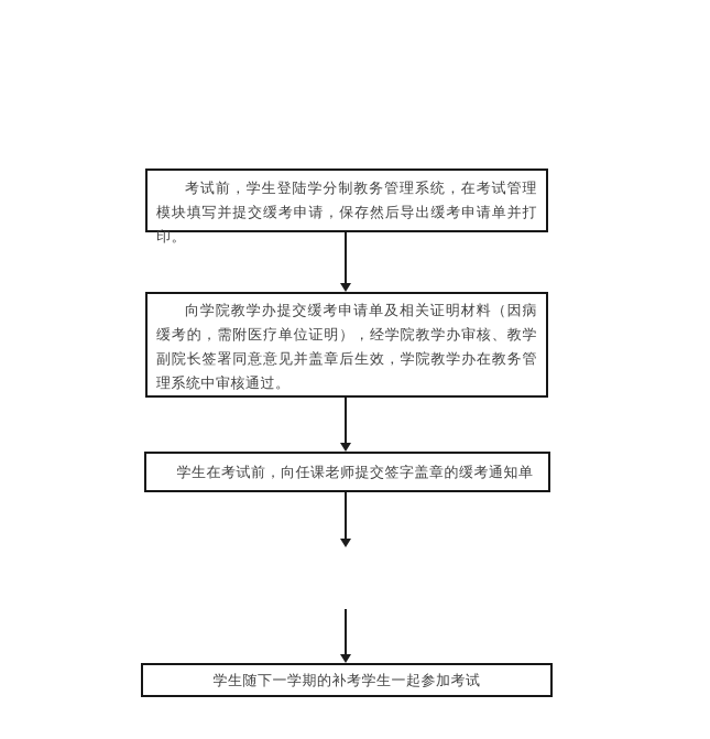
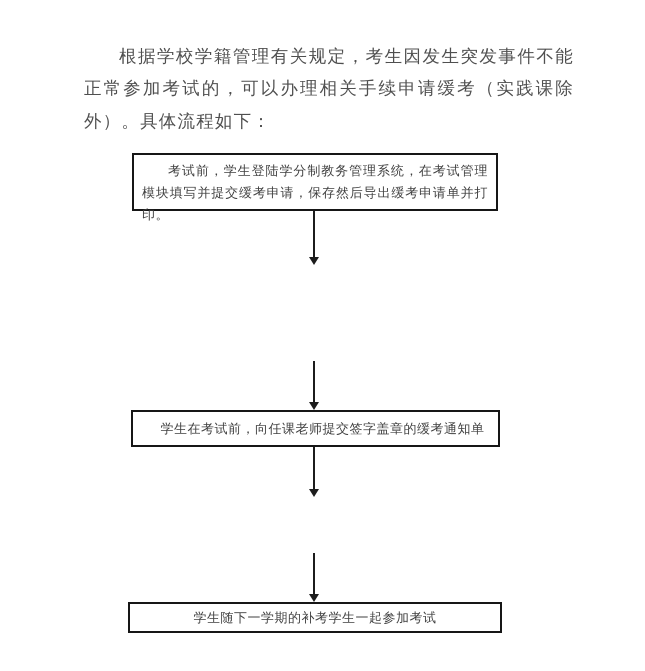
+ 根据学校学籍管理有关规定，考生因发生突发事件不能正常参加考试的，可以办理相关手续申请缓考（实践课除外）。具体流程如下：
  考试前，学生登陆学分制教务管理系统，在考试管理模块填写并提交缓考申请，保存然后导出缓考申请单并打印。
- 向学院教学办提交缓考申请单及相关证明材料（因病缓考的，需附医疗单位证明），经学院教学办审核、教学副院长签署同意意见并盖章后生效，学院教学办在教务管理系统中审核通过。
  学生在考试前，向任课老师提交签字盖章的缓考通知单
  学生随下一学期的补考学生一起参加考试
